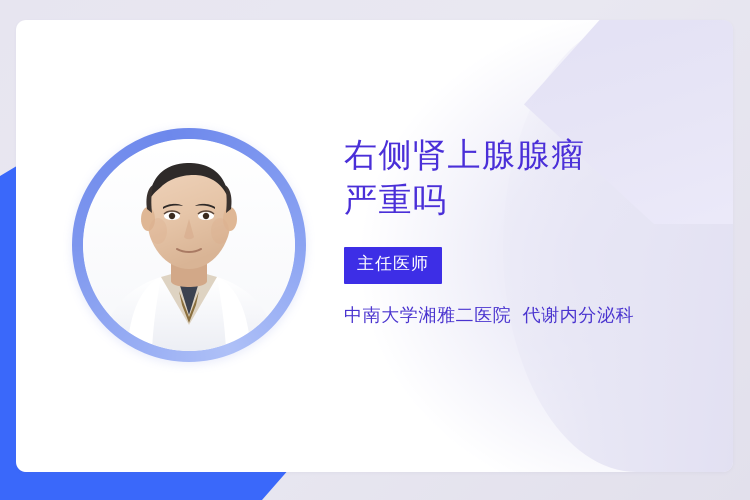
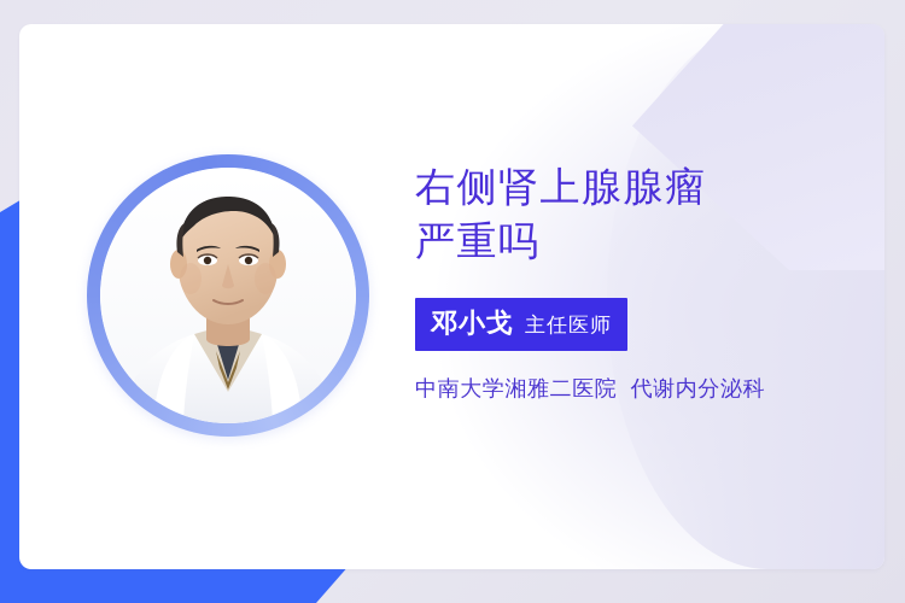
  右侧肾上腺腺瘤
  严重吗
+ 邓小戈
  主任医师
  中南大学湘雅二医院 代谢内分泌科
